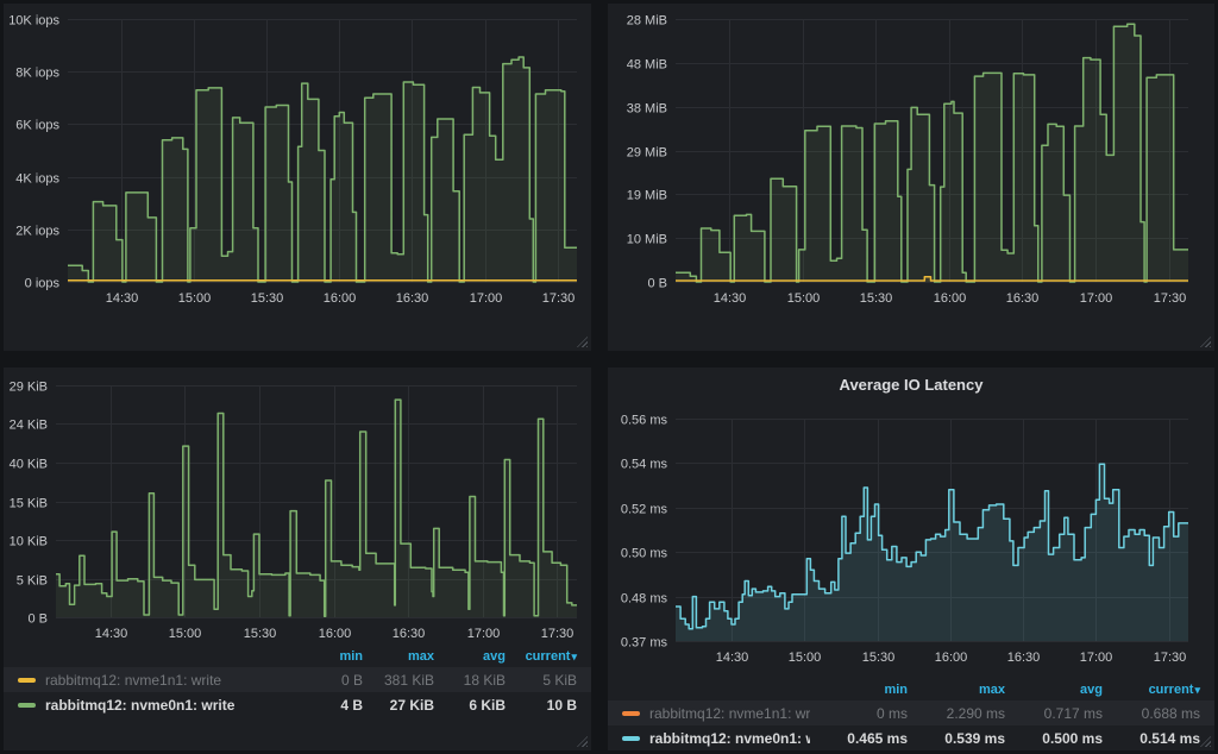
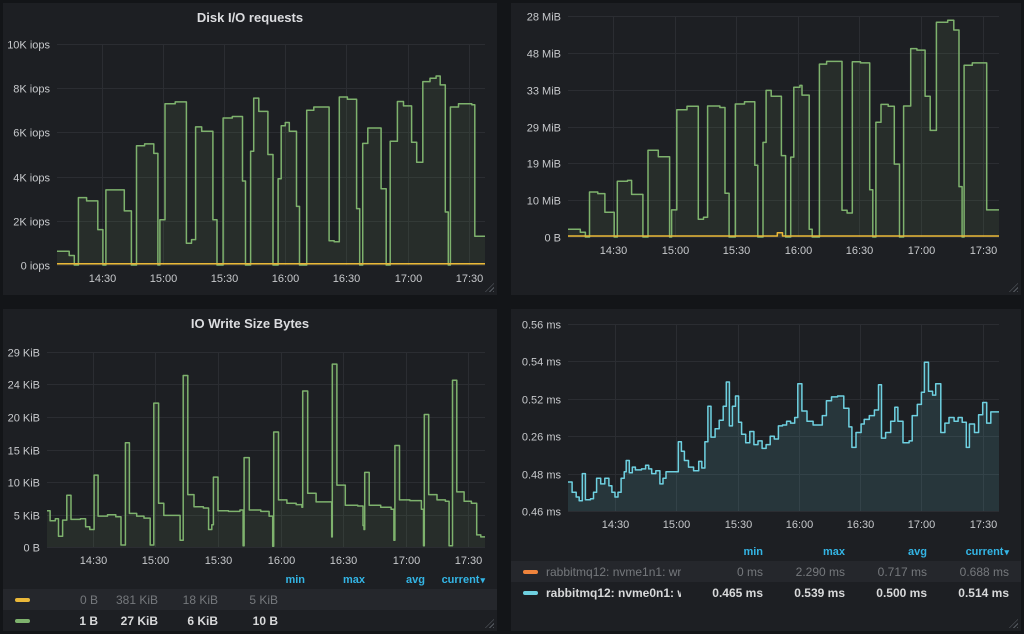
+ Disk I/O requests
  14:30
  15:00
  15:30
  16:00
  16:30
  17:00
  17:30
  0 iops
  2K iops
  4K iops
  6K iops
  8K iops
  10K iops
  14:30
  15:00
  15:30
  16:00
  16:30
  17:00
  17:30
  0 B
  10 MiB
  19 MiB
  29 MiB
- 38 MiB
+ 33 MiB
  48 MiB
  28 MiB
+ IO Write Size Bytes
  14:30
  15:00
  15:30
  16:00
  16:30
  17:00
  17:30
  0 B
  5 KiB
  10 KiB
  15 KiB
- 40 KiB
+ 20 KiB
  24 KiB
  29 KiB
  min
  max
  avg
  current▾
- rabbitmq12: nvme1n1: write
  0 B
  381 KiB
  18 KiB
  5 KiB
- rabbitmq12: nvme0n1: write
- 4 B
+ 1 B
  27 KiB
  6 KiB
  10 B
- Average IO Latency
  14:30
  15:00
  15:30
  16:00
  16:30
  17:00
  17:30
- 0.37 ms
+ 0.46 ms
  0.48 ms
- 0.50 ms
+ 0.26 ms
  0.52 ms
  0.54 ms
  0.56 ms
  min
  max
  avg
  current▾
  rabbitmq12: nvme1n1: wr
  0 ms
  2.290 ms
  0.717 ms
  0.688 ms
  rabbitmq12: nvme0n1:
  0.465 ms
  0.539 ms
  0.500 ms
  0.514 ms
